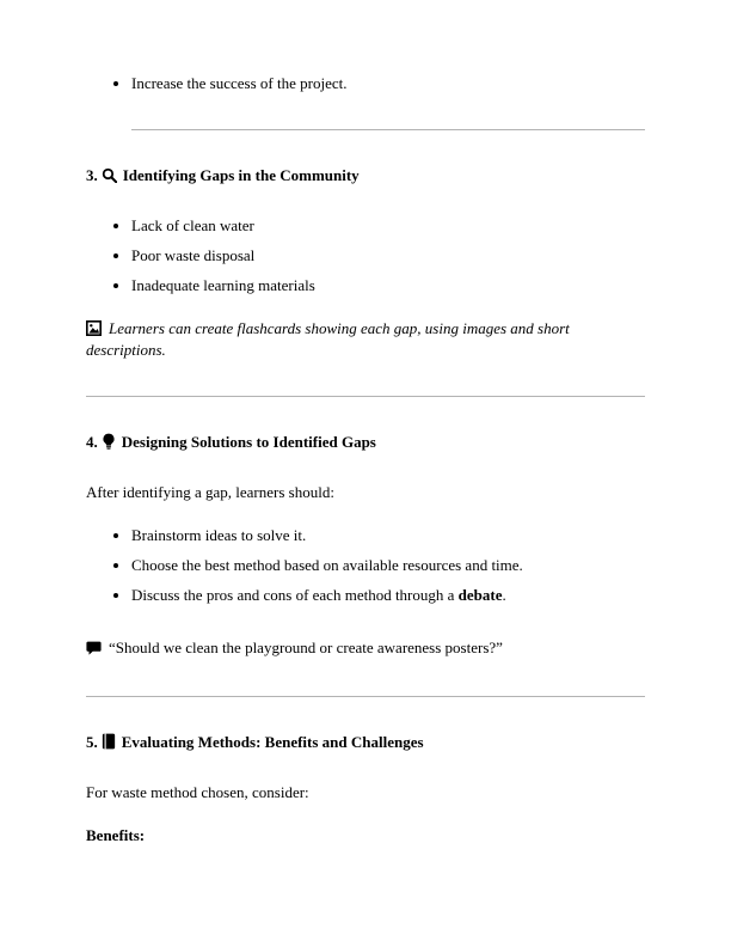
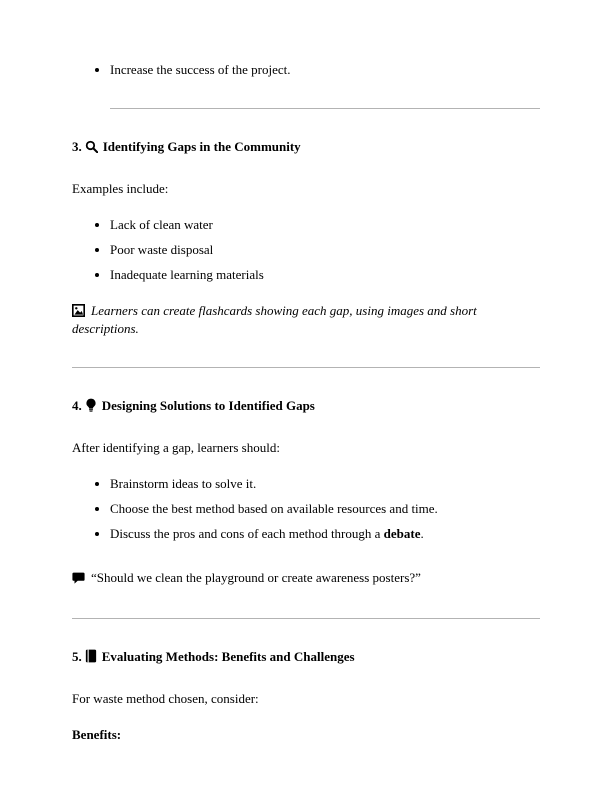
  Increase the success of the project.
  3. Identifying Gaps in the Community
+ Examples include:
  Lack of clean water
  Poor waste disposal
  Inadequate learning materials
  Learners can create flashcards showing each gap, using images and short descriptions.
  4. Designing Solutions to Identified Gaps
  After identifying a gap, learners should:
  Brainstorm ideas to solve it.
  Choose the best method based on available resources and time.
  Discuss the pros and cons of each method through a debate.
  “Should we clean the playground or create awareness posters?”
  5. Evaluating Methods: Benefits and Challenges
  For waste method chosen, consider:
  Benefits:
